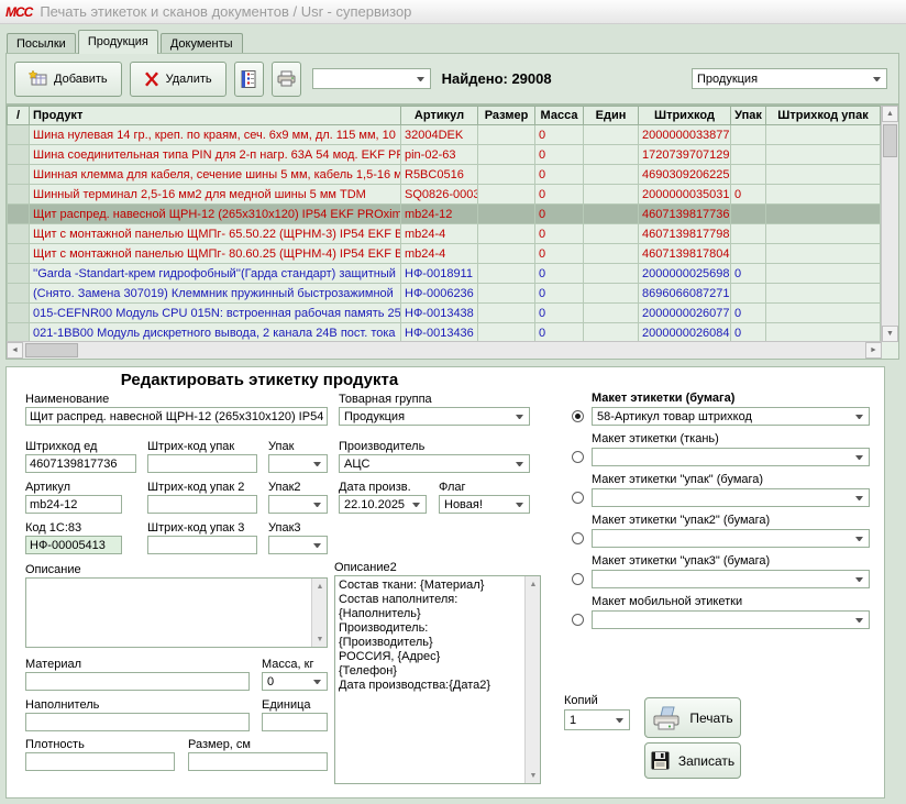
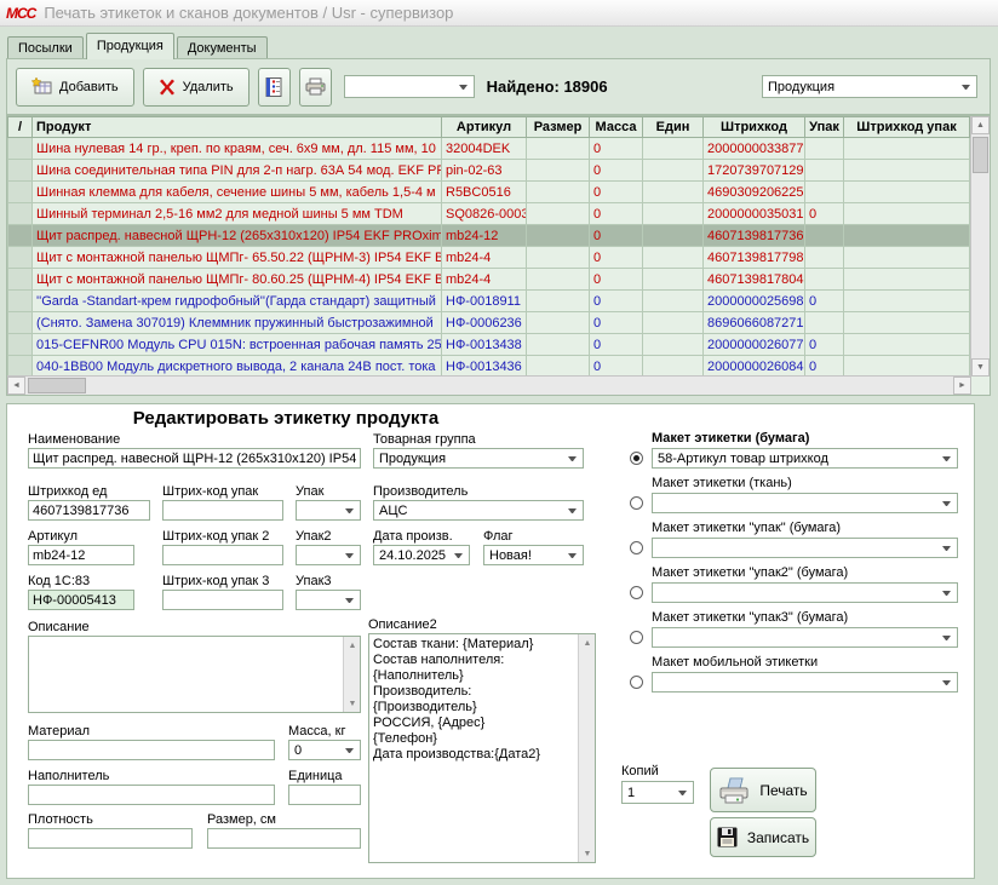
  MCC
  Печать этикеток и сканов документов / Usr - супервизор
  Посылки
  Продукция
  Документы
  Добавить
  Удалить
- Найдено: 29008
+ Найдено: 18906
  Продукция
  /	Продукт	Артикул	Размер	Масса	Един	Штрихкод	Упак	Штрихкод упак
  	Шина нулевая 14 гр., креп. по краям, сеч. 6x9 мм, дл. 115 мм, 10	32004DEK		0		2000000033877
  	Шина соединительная типа PIN для 2-п нагр. 63А 54 мод. EKF PF	pin-02-63		0		1720739707129
- 	Шинная клемма для кабеля, сечение шины 5 мм, кабель 1,5-16 м	R5BC0516		0		4690309206225
+ 	Шинная клемма для кабеля, сечение шины 5 мм, кабель 1,5-4 м	R5BC0516		0		4690309206225
  	Шинный терминал 2,5-16 мм2 для медной шины 5 мм TDM	SQ0826-0003		0		2000000035031	0
  	Щит распред. навесной ЩРН-12 (265x310x120) IP54 EKF PROxim	mb24-12		0		4607139817736
  	Щит с монтажной панелью ЩМПг- 65.50.22 (ЩРНМ-3) IP54 EKF В	mb24-4		0		4607139817798
  	Щит с монтажной панелью ЩМПг- 80.60.25 (ЩРНМ-4) IP54 EKF В	mb24-4		0		4607139817804
  	''Garda -Standart-крем гидрофобный''(Гарда стандарт) защитный	НФ-0018911		0		2000000025698	0
  	(Снято. Замена 307019) Клеммник пружинный быстрозажимной	НФ-0006236		0		8696066087271
  	015-CEFNR00 Модуль CPU 015N: встроенная рабочая память 25	НФ-0013438		0		2000000026077	0
- 	021-1BB00 Модуль дискретного вывода, 2 канала 24В пост. тока	НФ-0013436		0		2000000026084	0
+ 	040-1BB00 Модуль дискретного вывода, 2 канала 24В пост. тока	НФ-0013436		0		2000000026084	0
  Редактировать этикетку продукта
  Наименование
  Щит распред. навесной ЩРН-12 (265x310x120) IP54
  Штрихкод ед
  Штрих-код упак
  Упак
  4607139817736
  Артикул
  Штрих-код упак 2
  Упак2
  mb24-12
  Код 1С:83
  Штрих-код упак 3
  Упак3
  НФ-00005413
  Описание
  Материал
  Масса, кг
  0
  Наполнитель
  Единица
  Плотность
  Размер, см
  Товарная группа
  Продукция
  Производитель
  АЦС
  Дата произв.
  Флаг
- 22.10.2025
+ 24.10.2025
  Новая!
  Описание2
  Состав ткани: {Материал}
  Состав наполнителя:
  {Наполнитель}
  Производитель: {Производитель}
  РОССИЯ, {Адрес}
  {Телефон}
  Дата производства:{Дата2}
  Макет этикетки (бумага)
  58-Артикул товар штрихкод
  Макет этикетки (ткань)
  Макет этикетки "упак" (бумага)
  Макет этикетки "упак2" (бумага)
  Макет этикетки "упак3" (бумага)
  Макет мобильной этикетки
  Копий
  1
  Печать
  Записать
